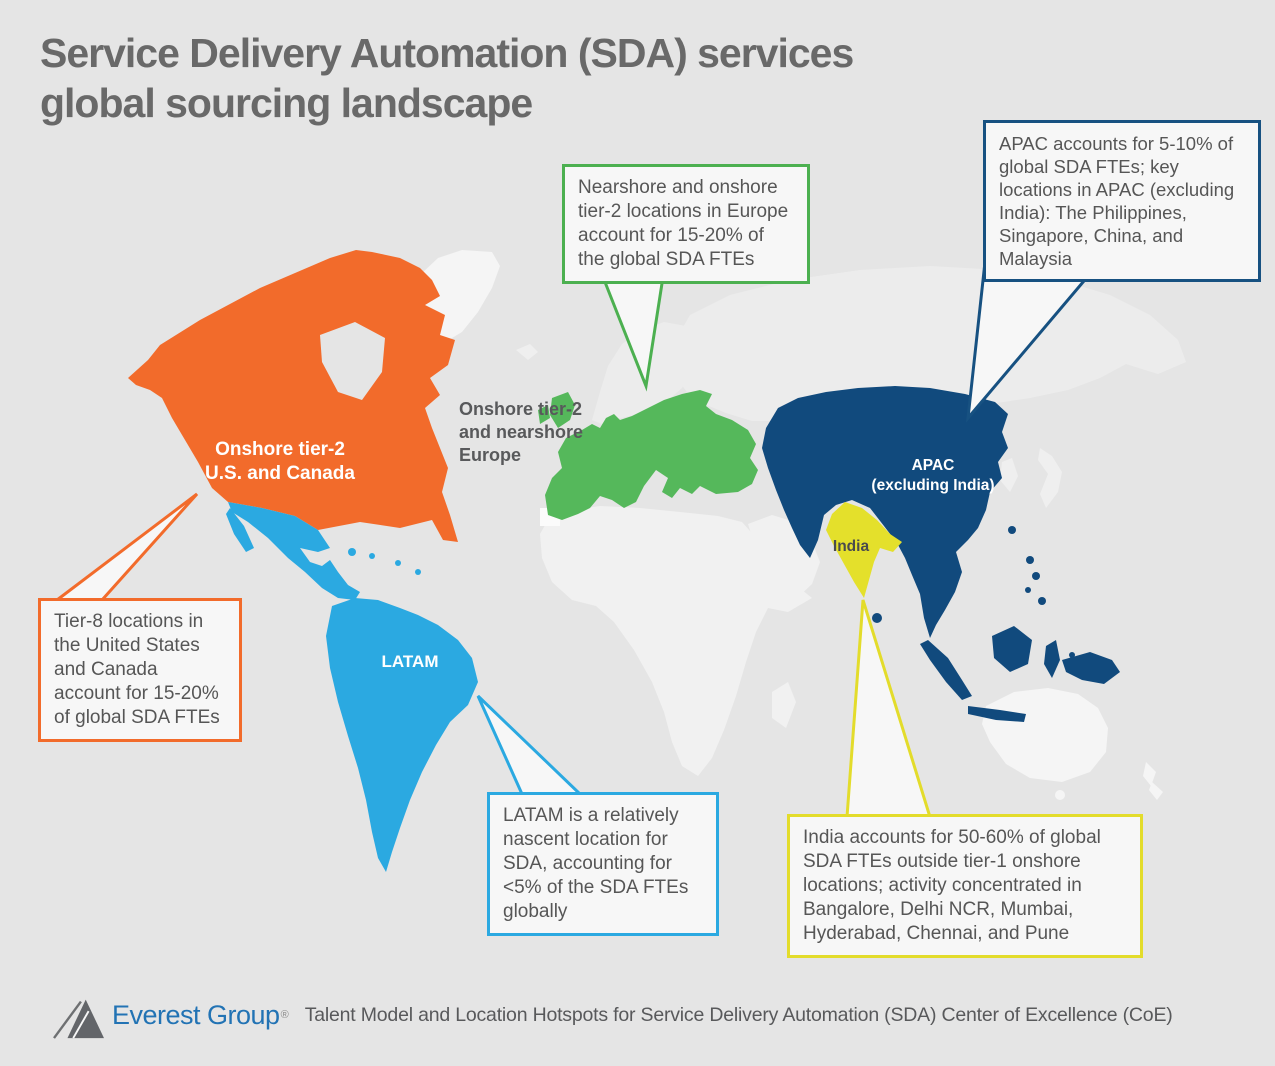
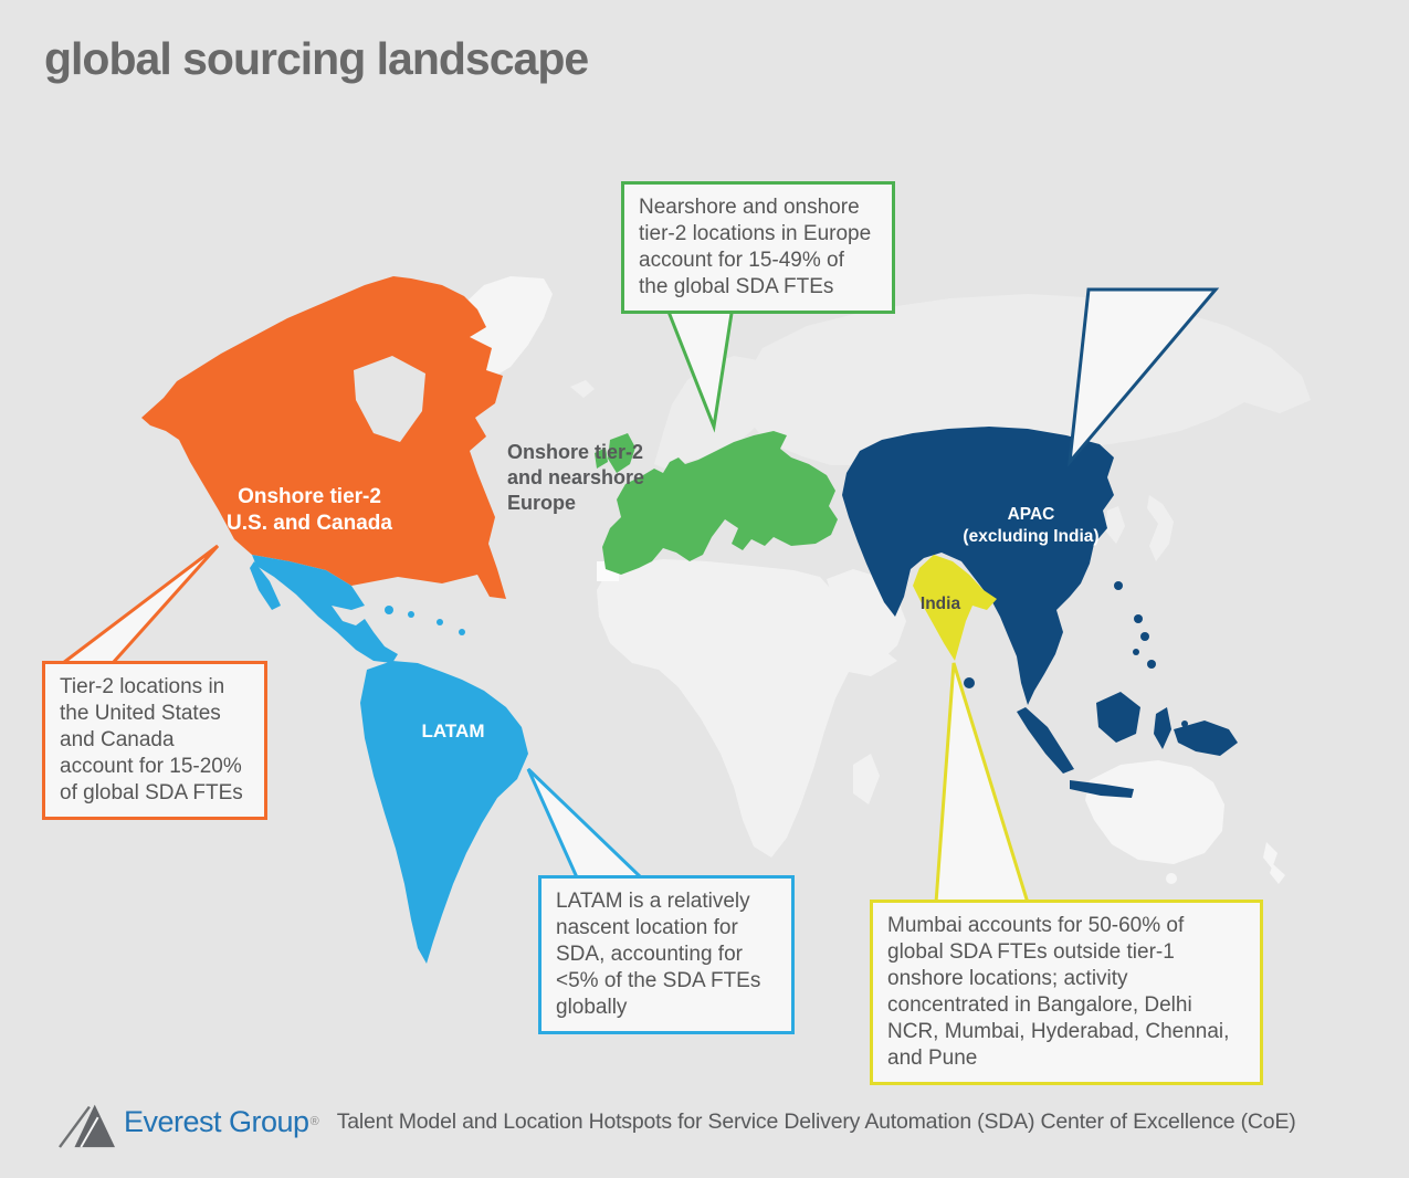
- Service Delivery Automation (SDA) services
  global sourcing landscape
  Onshore tier-2
  U.S. and Canada
  Onshore tier-2
  and nearshore
  Europe
  LATAM
  APAC
  (excluding India)
  India
- Nearshore and onshore tier-2 locations in Europe account for 15-20% of the global SDA FTEs
+ Nearshore and onshore tier-2 locations in Europe account for 15-49% of the global SDA FTEs
- APAC accounts for 5-10% of global SDA FTEs; key locations in APAC (excluding India): The Philippines, Singapore, China, and Malaysia
- Tier-8 locations in the United States and Canada account for 15-20% of global SDA FTEs
+ Tier-2 locations in the United States and Canada account for 15-20% of global SDA FTEs
  LATAM is a relatively nascent location for SDA, accounting for <5% of the SDA FTEs globally
- India accounts for 50-60% of global SDA FTEs outside tier-1 onshore locations; activity concentrated in Bangalore, Delhi NCR, Mumbai, Hyderabad, Chennai, and Pune
+ Mumbai accounts for 50-60% of global SDA FTEs outside tier-1 onshore locations; activity concentrated in Bangalore, Delhi NCR, Mumbai, Hyderabad, Chennai, and Pune
  Everest Group
  ®
  Talent Model and Location Hotspots for Service Delivery Automation (SDA) Center of Excellence (CoE)
